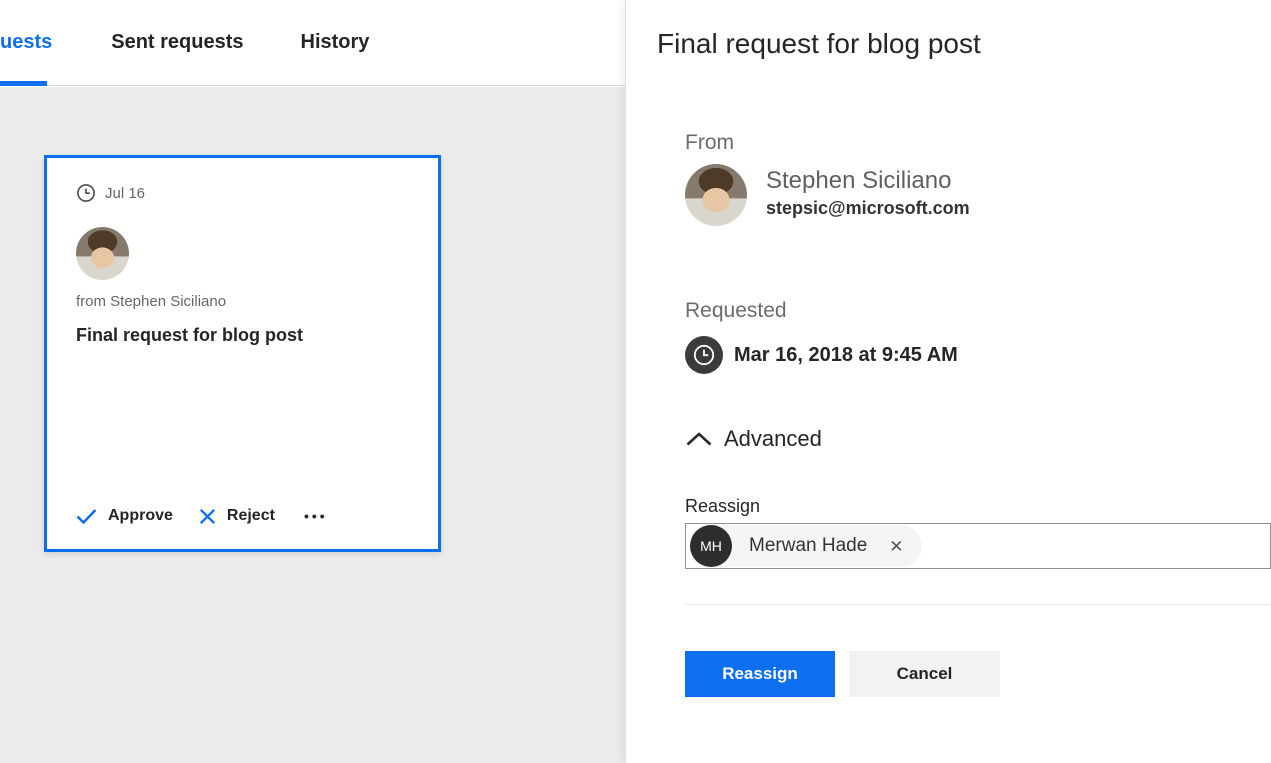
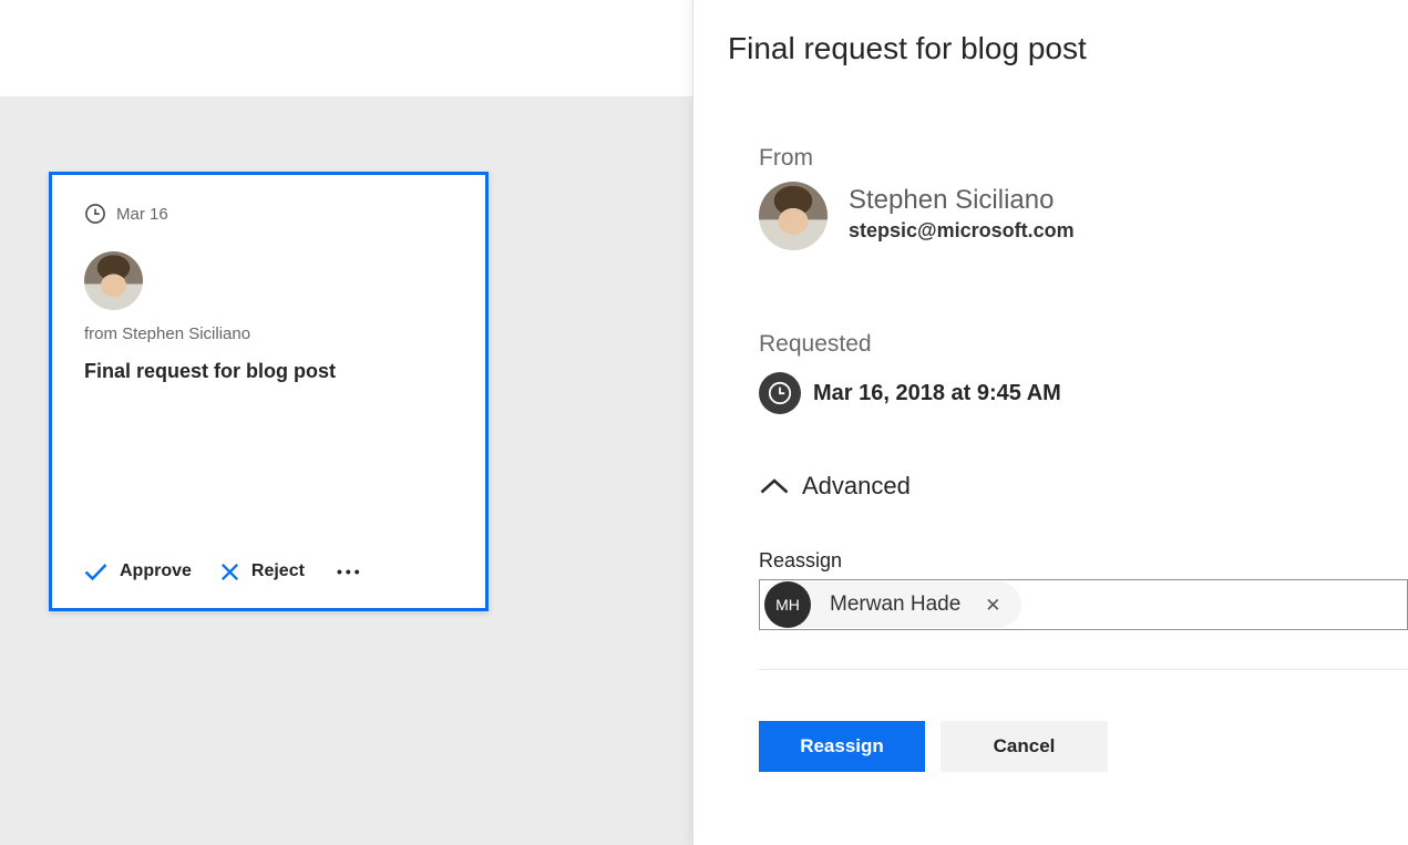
- uests
- Sent requests
- History
- Jul 16
+ Mar 16
  from Stephen Siciliano
  Final request for blog post
  Approve
  Reject
  •••
  Final request for blog post
  From
  Stephen Siciliano
  stepsic@microsoft.com
  Requested
  Mar 16, 2018 at 9:45 AM
  Advanced
  Reassign
  MH
  Merwan Hade
  ✕
  Reassign
  Cancel
